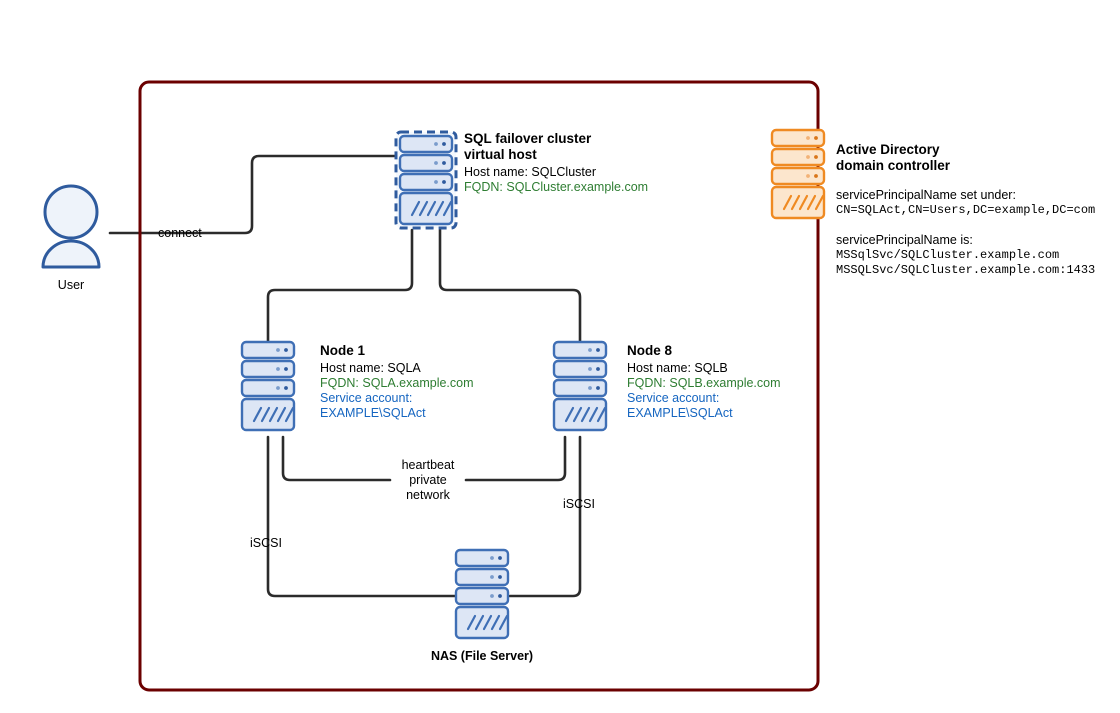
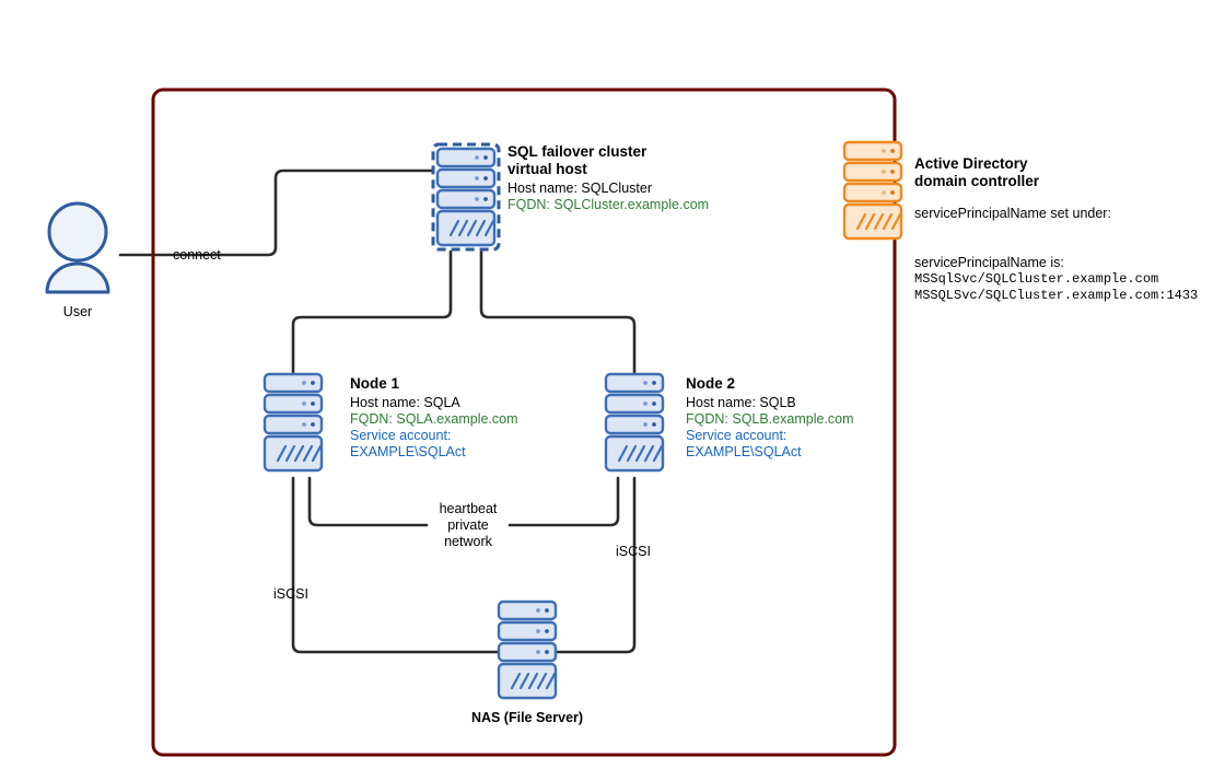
  User
  connect
  SQL failover cluster
  virtual host
  Host name: SQLCluster
  FQDN: SQLCluster.example.com
  Node 1
  Host name: SQLA
  FQDN: SQLA.example.com
  Service account:
  EXAMPLE\SQLAct
- Node 8
+ Node 2
  Host name: SQLB
  FQDN: SQLB.example.com
  Service account:
  EXAMPLE\SQLAct
  heartbeat
  private
  network
  iSCSI
  iSCSI
  NAS (File Server)
  Active Directory
  domain controller
  servicePrincipalName set under:
- CN=SQLAct,CN=Users,DC=example,DC=com
  servicePrincipalName is:
  MSSqlSvc/SQLCluster.example.com
  MSSQLSvc/SQLCluster.example.com:1433
